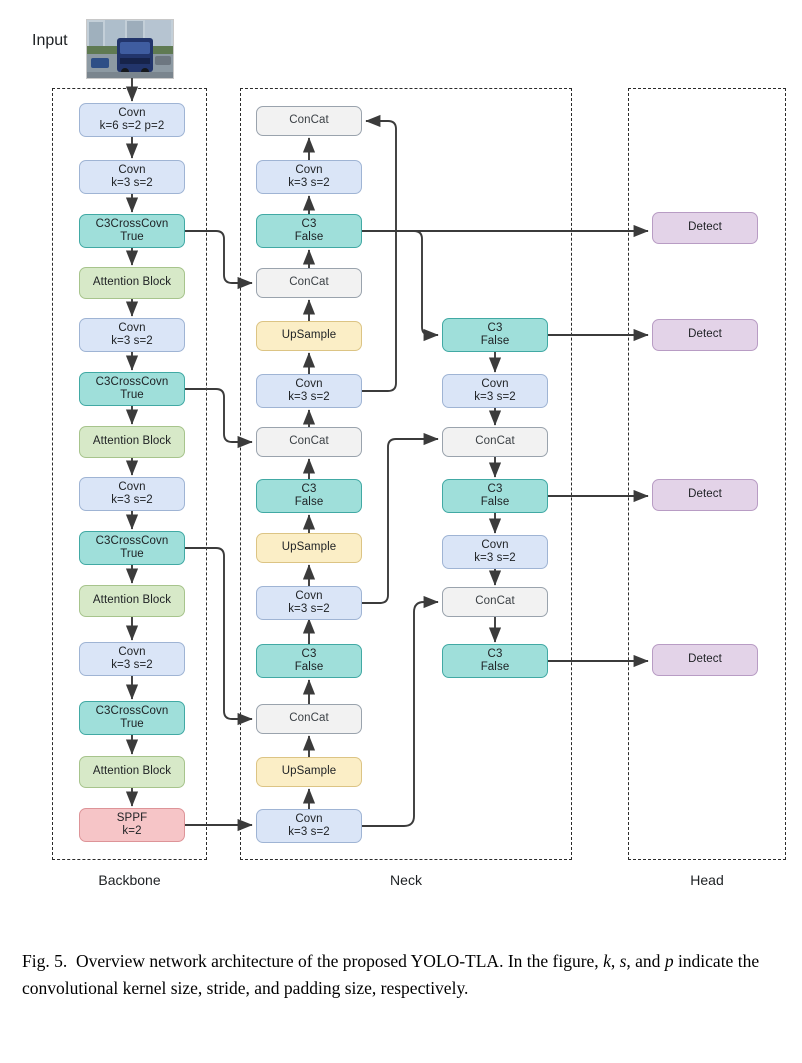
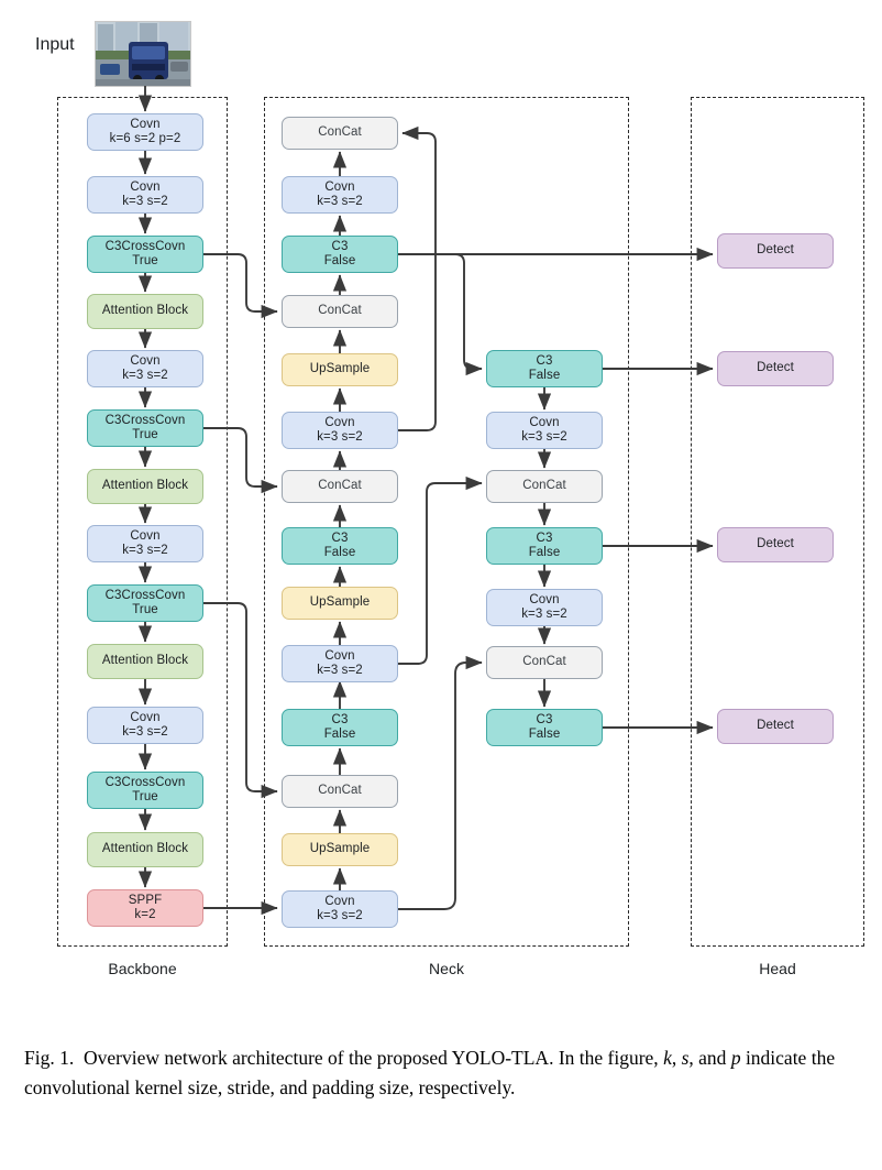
  Input
  Backbone
  Neck
  Head
  Covn
  k=6 s=2 p=2
  Covn
  k=3 s=2
  C3CrossCovn
  True
  Attention Block
  Covn
  k=3 s=2
  C3CrossCovn
  True
  Attention Block
  Covn
  k=3 s=2
  C3CrossCovn
  True
  Attention Block
  Covn
  k=3 s=2
  C3CrossCovn
  True
  Attention Block
  SPPF
  k=2
  ConCat
  Covn
  k=3 s=2
  C3
  False
  ConCat
  UpSample
  Covn
  k=3 s=2
  ConCat
  C3
  False
  UpSample
  Covn
  k=3 s=2
  C3
  False
  ConCat
  UpSample
  Covn
  k=3 s=2
  C3
  False
  Covn
  k=3 s=2
  ConCat
  C3
  False
  Covn
  k=3 s=2
  ConCat
  C3
  False
  Detect
  Detect
  Detect
  Detect
- Fig. 5. Overview network architecture of the proposed YOLO-TLA. In the figure, k, s, and p indicate the convolutional kernel size, stride, and padding size, respectively.
+ Fig. 1. Overview network architecture of the proposed YOLO-TLA. In the figure, k, s, and p indicate the convolutional kernel size, stride, and padding size, respectively.
